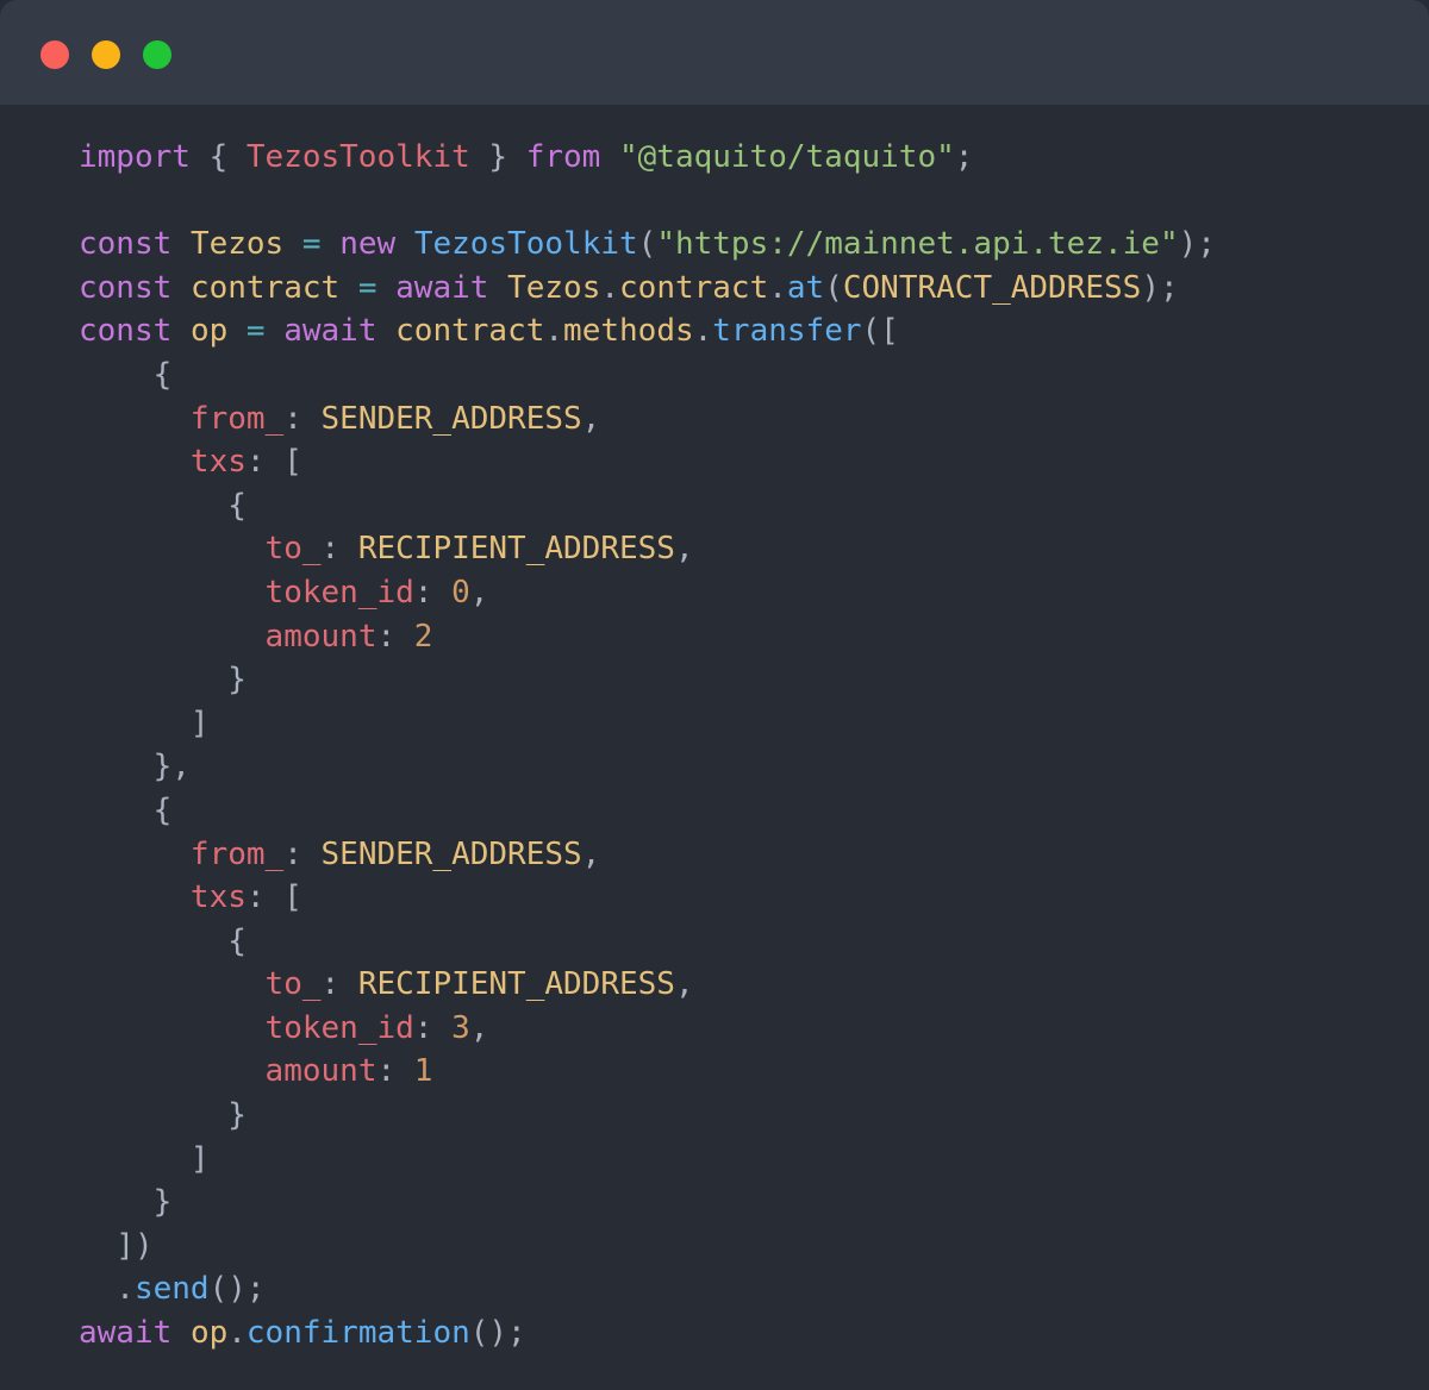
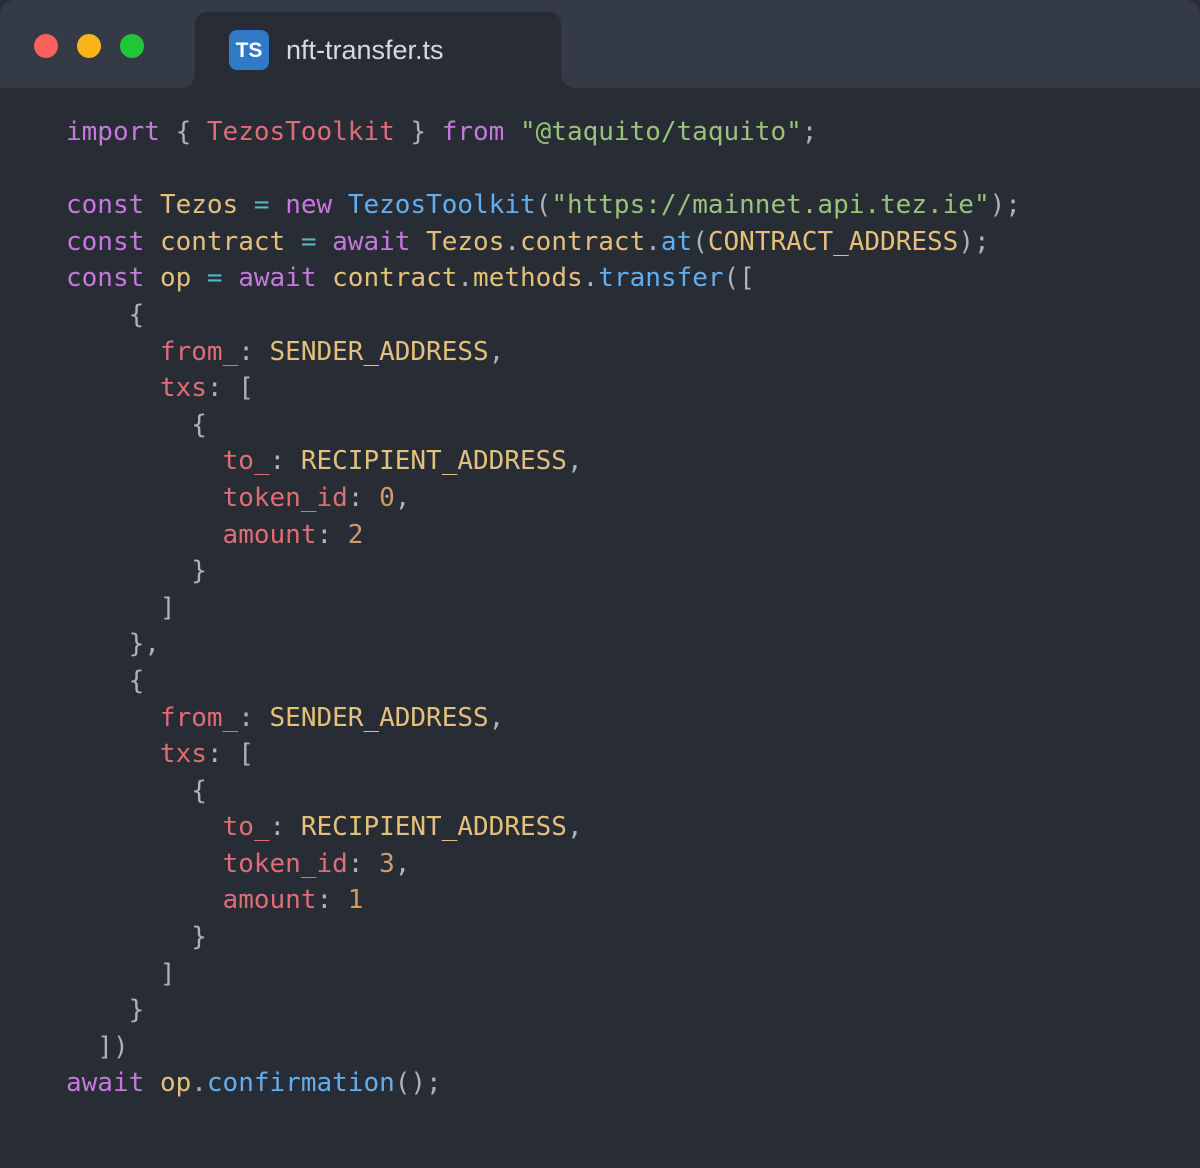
+ TS
+ nft-transfer.ts
  import { TezosToolkit } from "@taquito/taquito";
  const Tezos = new TezosToolkit("https://mainnet.api.tez.ie");
  const contract = await Tezos.contract.at(CONTRACT_ADDRESS);
  const op = await contract.methods.transfer([
  {
  from_: SENDER_ADDRESS,
  txs: [
  {
  to_: RECIPIENT_ADDRESS,
  token_id: 0,
  amount: 2
  }
  ]
  },
  {
  from_: SENDER_ADDRESS,
  txs: [
  {
  to_: RECIPIENT_ADDRESS,
  token_id: 3,
  amount: 1
  }
  ]
  }
  ])
- .send();
  await op.confirmation();
